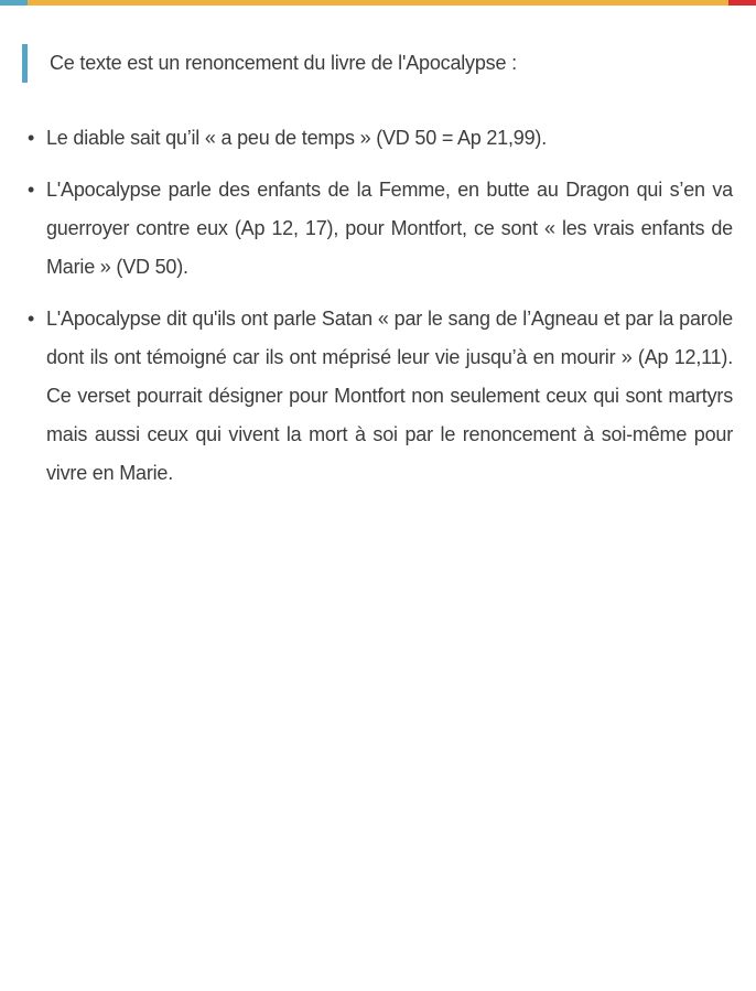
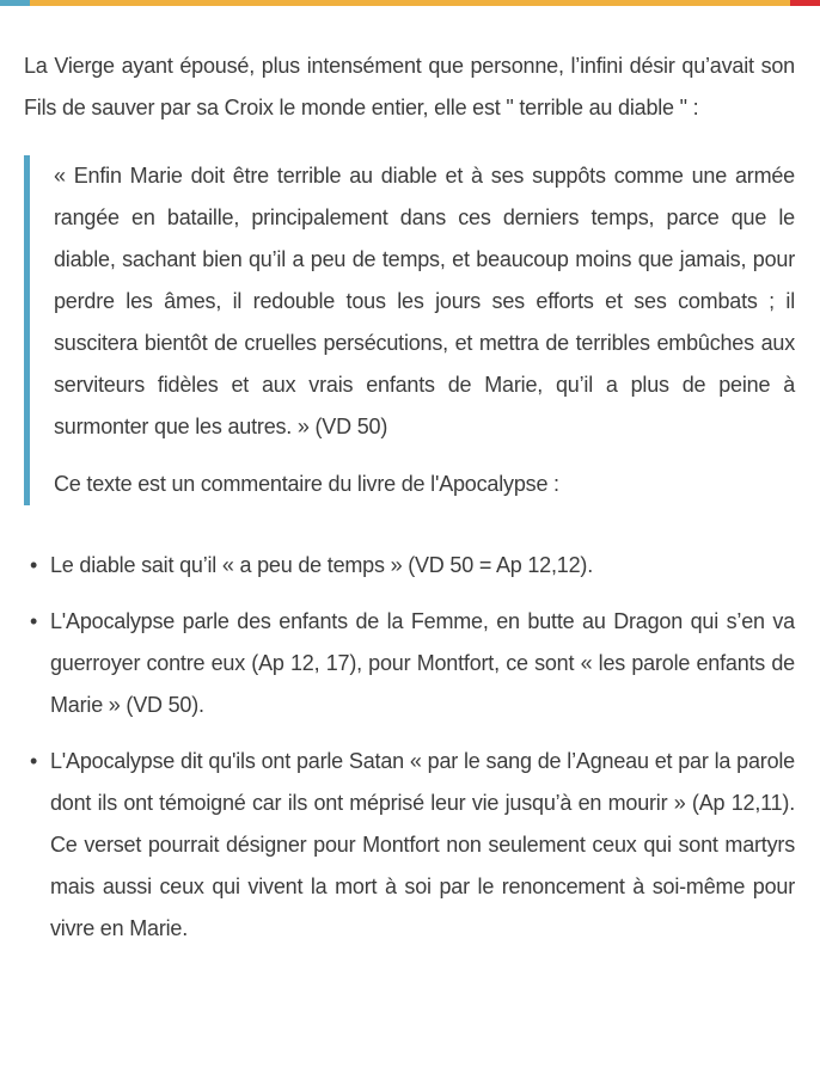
+ La Vierge ayant épousé, plus intensément que personne, l’infini désir qu’avait son Fils de sauver par sa Croix le monde entier, elle est " terrible au diable " :
+ « Enfin Marie doit être terrible au diable et à ses suppôts comme une armée rangée en bataille, principalement dans ces derniers temps, parce que le diable, sachant bien qu’il a peu de temps, et beaucoup moins que jamais, pour perdre les âmes, il redouble tous les jours ses efforts et ses combats ; il suscitera bientôt de cruelles persécutions, et mettra de terribles em­bûches aux serviteurs fidèles et aux vrais enfants de Marie, qu’il a plus de peine à surmonter que les autres. » (VD 50)
- Ce texte est un renoncement du livre de l'Apocalypse :
+ Ce texte est un commentaire du livre de l'Apocalypse :
  •
- Le diable sait qu’il « a peu de temps » (VD 50 = Ap 21,99).
+ Le diable sait qu’il « a peu de temps » (VD 50 = Ap 12,12).
  •
- L'Apocalypse parle des enfants de la Femme, en butte au Dra­gon qui s’en va guerroyer contre eux (Ap 12, 17), pour Montfort, ce sont « les vrais enfants de Marie » (VD 50).
+ L'Apocalypse parle des enfants de la Femme, en butte au Dra­gon qui s’en va guerroyer contre eux (Ap 12, 17), pour Montfort, ce sont « les parole enfants de Marie » (VD 50).
  •
  L'Apocalypse dit qu'ils ont parle Satan « par le sang de l’Agneau et par la parole dont ils ont témoigné car ils ont méprisé leur vie jusqu’à en mourir » (Ap 12,11). Ce verset pourrait désigner pour Montfort non seulement ceux qui sont martyrs mais aussi ceux qui vivent la mort à soi par le renoncement à soi-même pour vivre en Marie.
